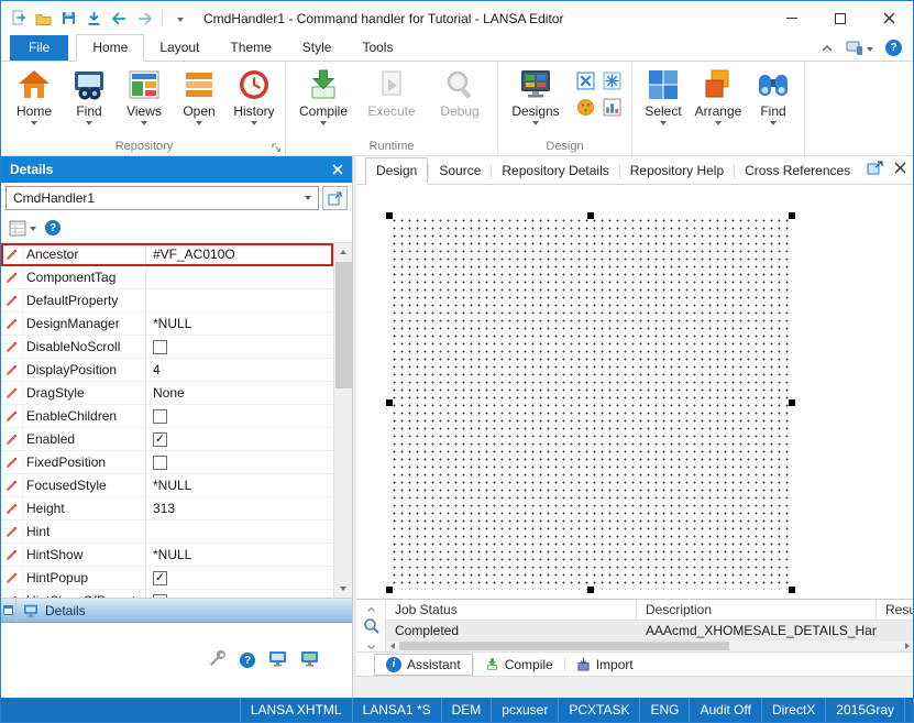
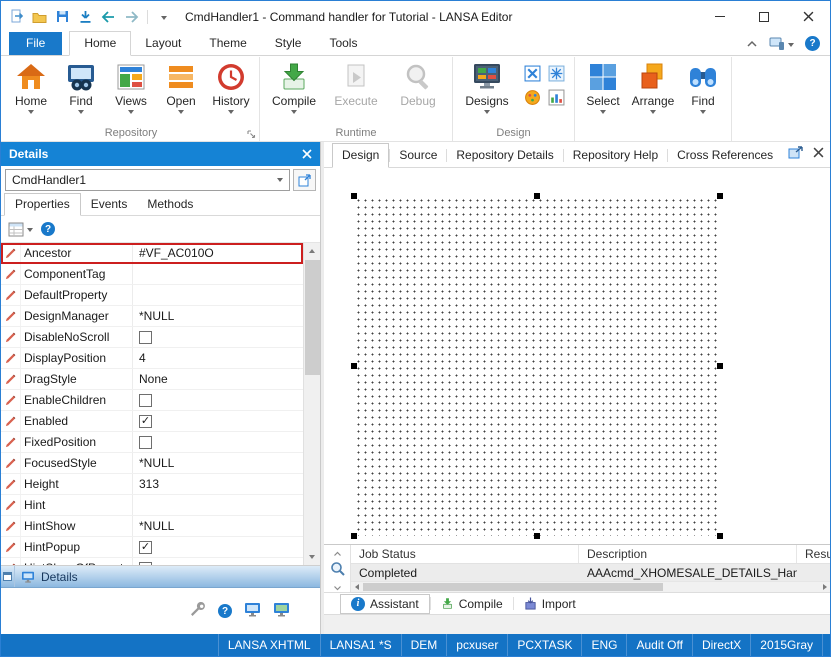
  CmdHandler1 - Command handler for Tutorial - LANSA Editor
  File
  Home
  Layout
  Theme
  Style
  Tools
  Home
  Find
  Views
  Open
  History
  Repository
  Compile
  Execute
  Debug
  Runtime
  Designs
  Design
  Select
  Arrange
  Find
  Details
  CmdHandler1
+ Properties
+ Events
+ Methods
  Ancestor
  #VF_AC010O
  ComponentTag
  DefaultProperty
  DesignManager
  *NULL
  DisableNoScroll
  DisplayPosition
  4
  DragStyle
  None
  EnableChildren
  Enabled
  ✓
  FixedPosition
  FocusedStyle
  *NULL
  Height
  313
  Hint
  HintShow
  *NULL
  HintPopup
  ✓
  Details
  Design
  Source
  Repository Details
  Repository Help
  Cross References
  Job Status
  Description
  Completed
  AAAcmd_XHOMESALE_DETAILS_Han
  Assistant
  Compile
  Import
  LANSA XHTML
  LANSA1 *S
  DEM
  pcxuser
  PCXTASK
  ENG
  Audit Off
  DirectX
  2015Gray
